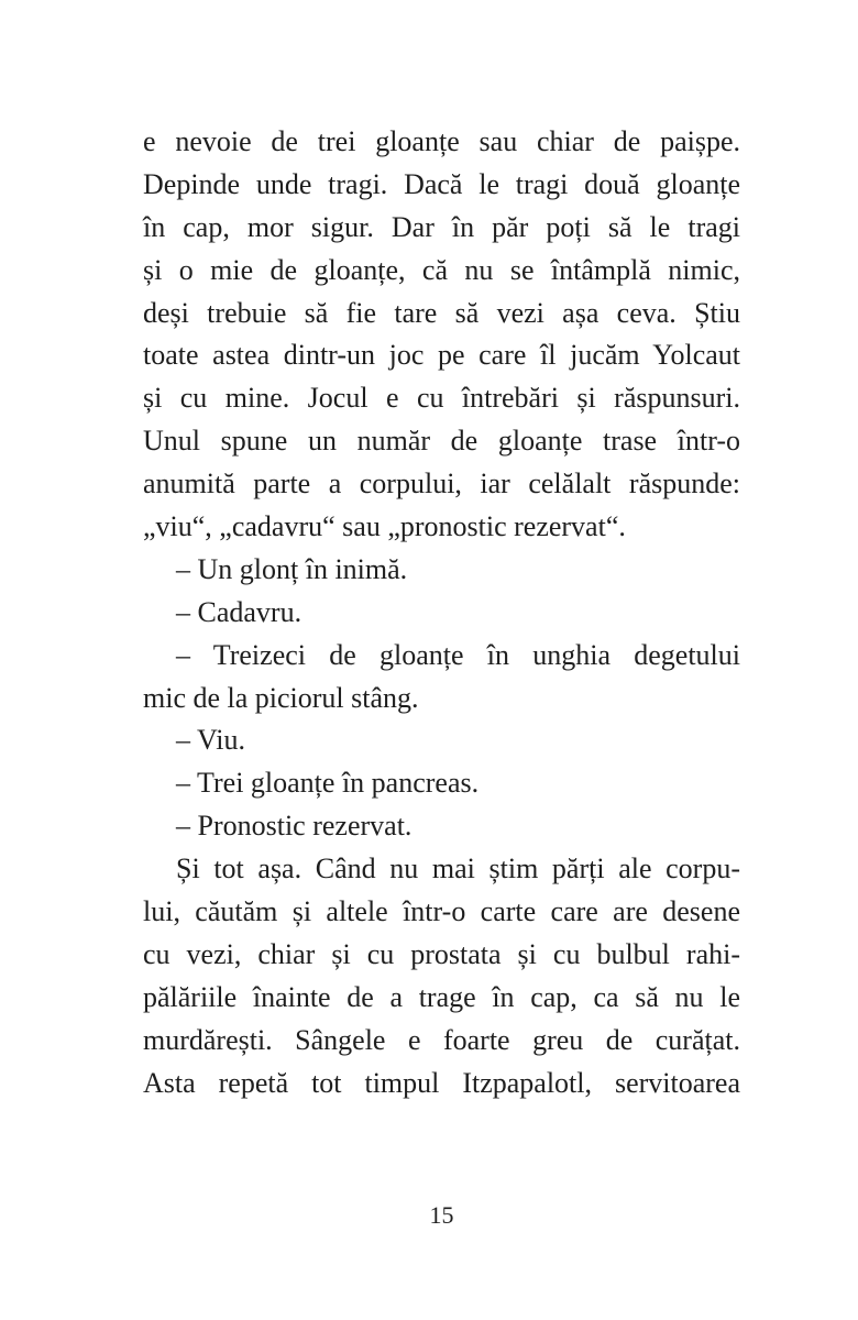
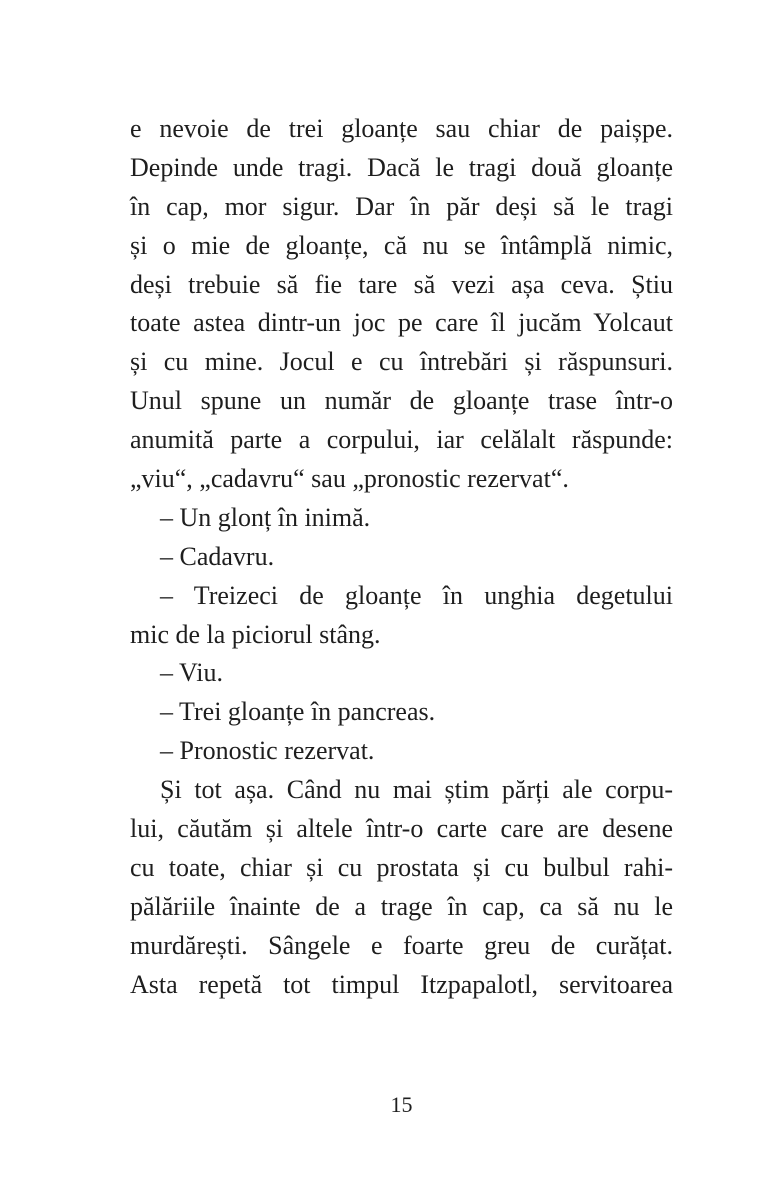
  e nevoie de trei gloanțe sau chiar de paișpe.
  Depinde unde tragi. Dacă le tragi două gloanțe
- în cap, mor sigur. Dar în păr poți să le tragi
+ în cap, mor sigur. Dar în păr deși să le tragi
  și o mie de gloanțe, că nu se întâmplă nimic,
  deși trebuie să fie tare să vezi așa ceva. Știu
  toate astea dintr-un joc pe care îl jucăm Yolcaut
  și cu mine. Jocul e cu întrebări și răspunsuri.
  Unul spune un număr de gloanțe trase într-o
  anumită parte a corpului, iar celălalt răspunde:
  „viu“, „cadavru“ sau „pronostic rezervat“.
  – Un glonț în inimă.
  – Cadavru.
  – Treizeci de gloanțe în unghia degetului
  mic de la piciorul stâng.
  – Viu.
  – Trei gloanțe în pancreas.
  – Pronostic rezervat.
  Și tot așa. Când nu mai știm părți ale corpu-
  lui, căutăm și altele într-o carte care are desene
- cu vezi, chiar și cu prostata și cu bulbul rahi-
+ cu toate, chiar și cu prostata și cu bulbul rahi-
  pălăriile înainte de a trage în cap, ca să nu le
  murdărești. Sângele e foarte greu de curățat.
  Asta repetă tot timpul Itzpapalotl, servitoarea
  15
